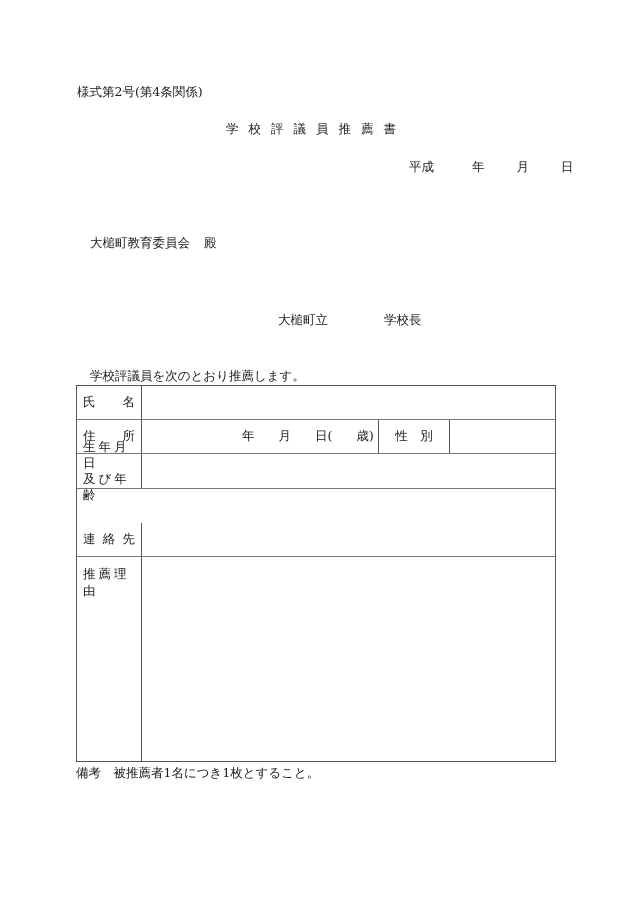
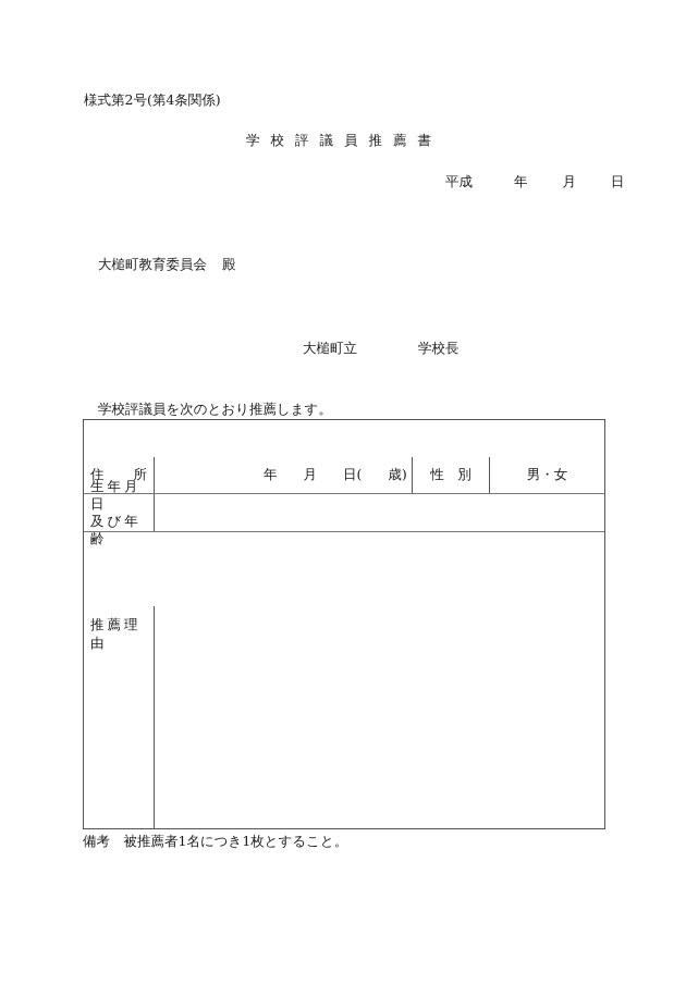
  様式第2号(第4条関係)
  学校評議員推薦書
  平成 年 月 日
  大槌町教育委員会 殿
  大槌町立 学校長
  学校評議員を次のとおり推薦します。
- 氏
- 名
  住
  所
  年
  月
  日(
  歳)
  性 別
+ 男・女
  生年月日
  及び年齢
- 連
- 絡
- 先
  推薦理由
  備考 被推薦者1名につき1枚とすること。
